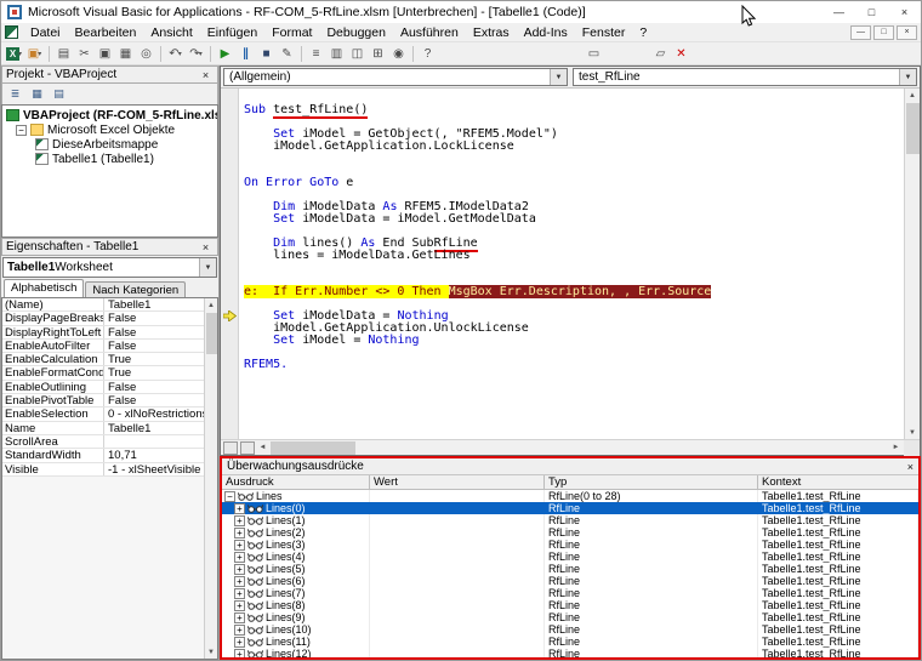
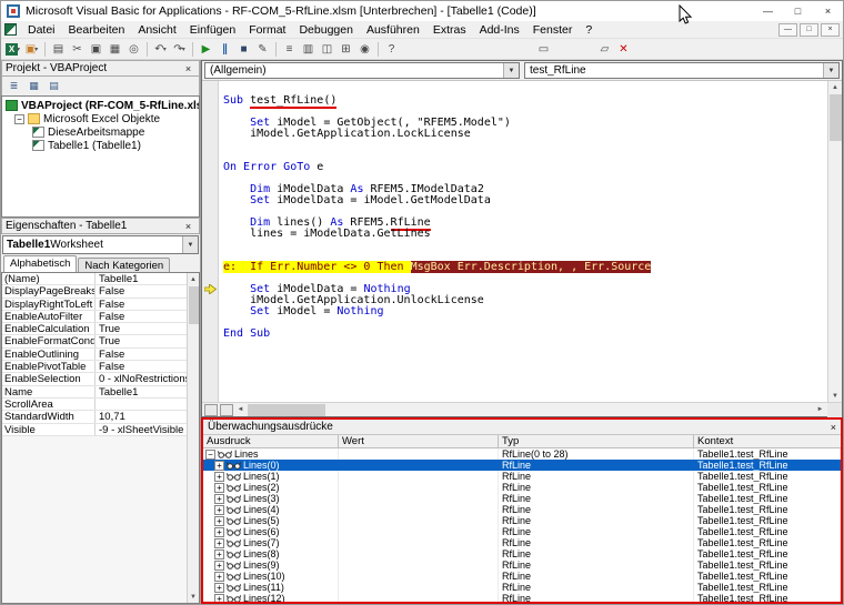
  Microsoft Visual Basic for Applications - RF-COM_5-RfLine.xlsm [Unterbrechen] - [Tabelle1 (Code)]
  —
  □
  ×
  Datei
  Bearbeiten
  Ansicht
  Einfügen
  Format
  Debuggen
  Ausführen
  Extras
  Add-Ins
  Fenster
  ?
  X
  ▣
  ▤
  ✂
  ▣
  ▦
  ◎
  ↶
  ↷
  ▶
  ∥
  ■
  ✎
  ≡
  ▥
  ◫
  ⊞
  ◉
  ?
  ▭
  ▱
  ✕
  Projekt - VBAProject
  ×
  ≣
  ▦
  ▤
  VBAProject (RF-COM_5-RfLine.xl
  −
  Microsoft Excel Objekte
  DieseArbeitsmappe
  Tabelle1 (Tabelle1)
  Eigenschaften - Tabelle1
  ×
  Tabelle1
  Worksheet
  Alphabetisch
  Nach Kategorien
  (Name)
  Tabelle1
  DisplayPageBreaks
  False
  DisplayRightToLeft
  False
  EnableAutoFilter
  False
  EnableCalculation
  True
  True
  EnableOutlining
  False
  EnablePivotTable
  False
  EnableSelection
  0 - xlNoRestriction
  Name
  Tabelle1
  ScrollArea
  StandardWidth
  10,71
  Visible
- -1 - xlSheetVisible
+ -9 - xlSheetVisible
  (Allgemein)
  test_RfLine
  Sub test_RfLine()
  Set iModel = GetObject(, "RFEM5.Model")
  iModel.GetApplication.LockLicense
  On Error GoTo e
  Dim iModelData As RFEM5.IModelData2
  Set iModelData = iModel.GetModelData
- Dim lines() As End SubRfLine
+ Dim lines() As RFEM5.RfLine
  lines = iModelData.GetLines
  e: If Err.Number <> 0 Then MsgBox Err.Description, , Err.Source
  Set iModelData = Nothing
  iModel.GetApplication.UnlockLicense
  Set iModel = Nothing
- RFEM5.
+ End Sub
  Überwachungsausdrücke
  ×
  Ausdruck
  Wert
  Typ
  Kontext
  −
  Lines
  RfLine(0 to 28)
  Tabelle1.test_RfLine
  +
  Lines(0)
  RfLine
  Tabelle1.test_RfLine
  +
  Lines(1)
  RfLine
  Tabelle1.test_RfLine
  +
  Lines(2)
  RfLine
  Tabelle1.test_RfLine
  +
  Lines(3)
  RfLine
  Tabelle1.test_RfLine
  +
  Lines(4)
  RfLine
  Tabelle1.test_RfLine
  +
  Lines(5)
  RfLine
  Tabelle1.test_RfLine
  +
  Lines(6)
  RfLine
  Tabelle1.test_RfLine
  +
  Lines(7)
  RfLine
  Tabelle1.test_RfLine
  +
  Lines(8)
  RfLine
  Tabelle1.test_RfLine
  +
  Lines(9)
  RfLine
  Tabelle1.test_RfLine
  +
  Lines(10)
  RfLine
  Tabelle1.test_RfLine
  +
  Lines(11)
  RfLine
  Tabelle1.test_RfLine
  +
  Lines(12)
  RfLine
  Tabelle1.test_RfLine
